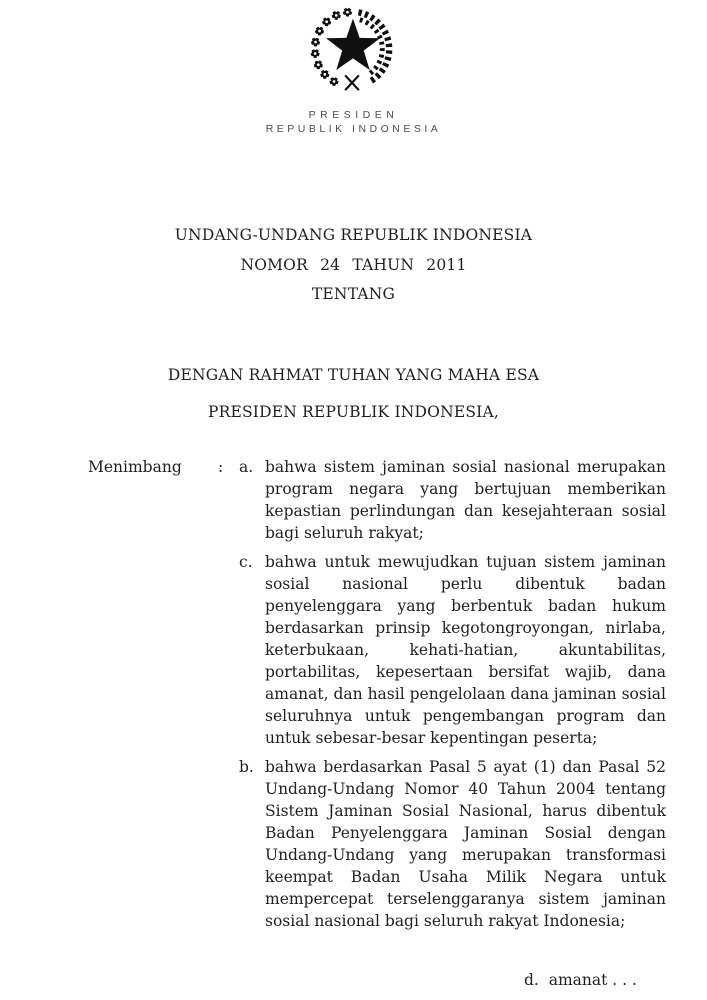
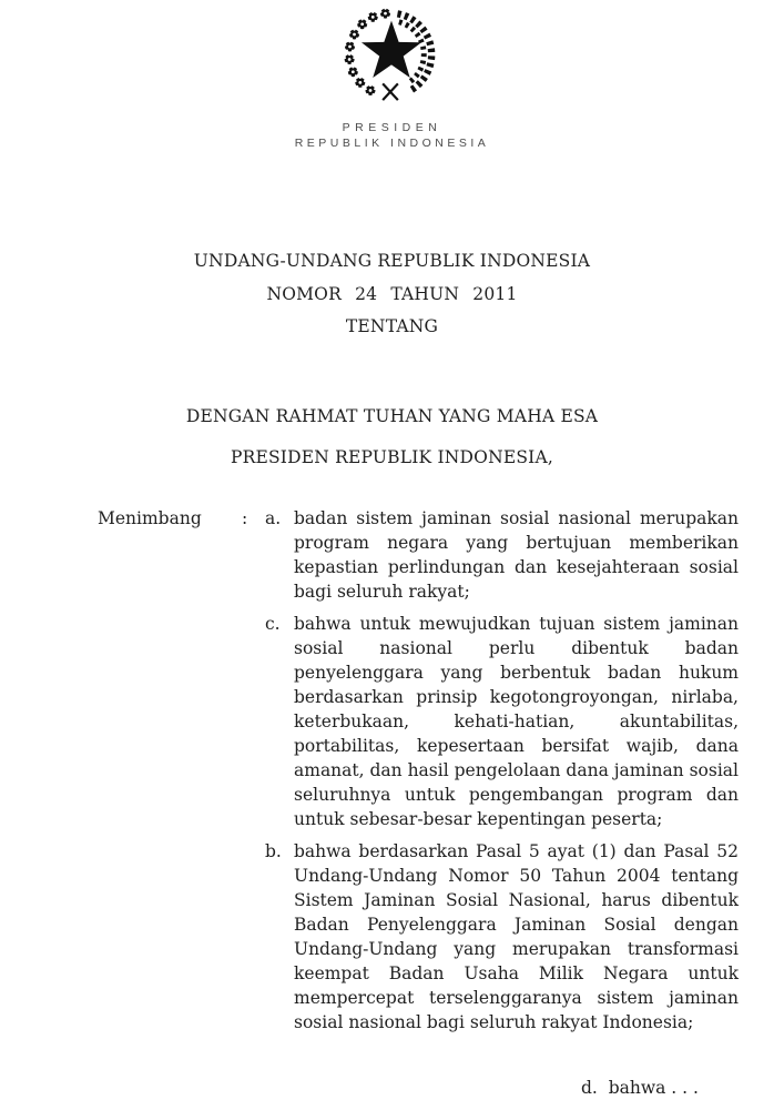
  PRESIDEN
  REPUBLIK INDONESIA
  UNDANG-UNDANG REPUBLIK INDONESIA
  NOMOR 24 TAHUN 2011
  TENTANG
  DENGAN RAHMAT TUHAN YANG MAHA ESA
  PRESIDEN REPUBLIK INDONESIA,
  Menimbang
  :
  a.
- bahwa sistem jaminan sosial nasional merupakan program negara yang bertujuan memberikan kepastian perlindungan dan kesejahteraan sosial bagi seluruh rakyat;
+ badan sistem jaminan sosial nasional merupakan program negara yang bertujuan memberikan kepastian perlindungan dan kesejahteraan sosial bagi seluruh rakyat;
  c.
  bahwa untuk mewujudkan tujuan sistem jaminan sosial nasional perlu dibentuk badan penyelenggara yang berbentuk badan hukum berdasarkan prinsip kegotongroyongan, nirlaba, keterbukaan, kehati-hatian, akuntabilitas, portabilitas, kepesertaan bersifat wajib, dana amanat, dan hasil pengelolaan dana jaminan sosial seluruhnya untuk pengembangan program dan untuk sebesar-besar kepentingan peserta;
  b.
- bahwa berdasarkan Pasal 5 ayat (1) dan Pasal 52 Undang-Undang Nomor 40 Tahun 2004 tentang Sistem Jaminan Sosial Nasional, harus dibentuk Badan Penyelenggara Jaminan Sosial dengan Undang-Undang yang merupakan transformasi keempat Badan Usaha Milik Negara untuk mempercepat terselenggaranya sistem jaminan sosial nasional bagi seluruh rakyat Indonesia;
+ bahwa berdasarkan Pasal 5 ayat (1) dan Pasal 52 Undang-Undang Nomor 50 Tahun 2004 tentang Sistem Jaminan Sosial Nasional, harus dibentuk Badan Penyelenggara Jaminan Sosial dengan Undang-Undang yang merupakan transformasi keempat Badan Usaha Milik Negara untuk mempercepat terselenggaranya sistem jaminan sosial nasional bagi seluruh rakyat Indonesia;
- d. amanat . . .
+ d. bahwa . . .
